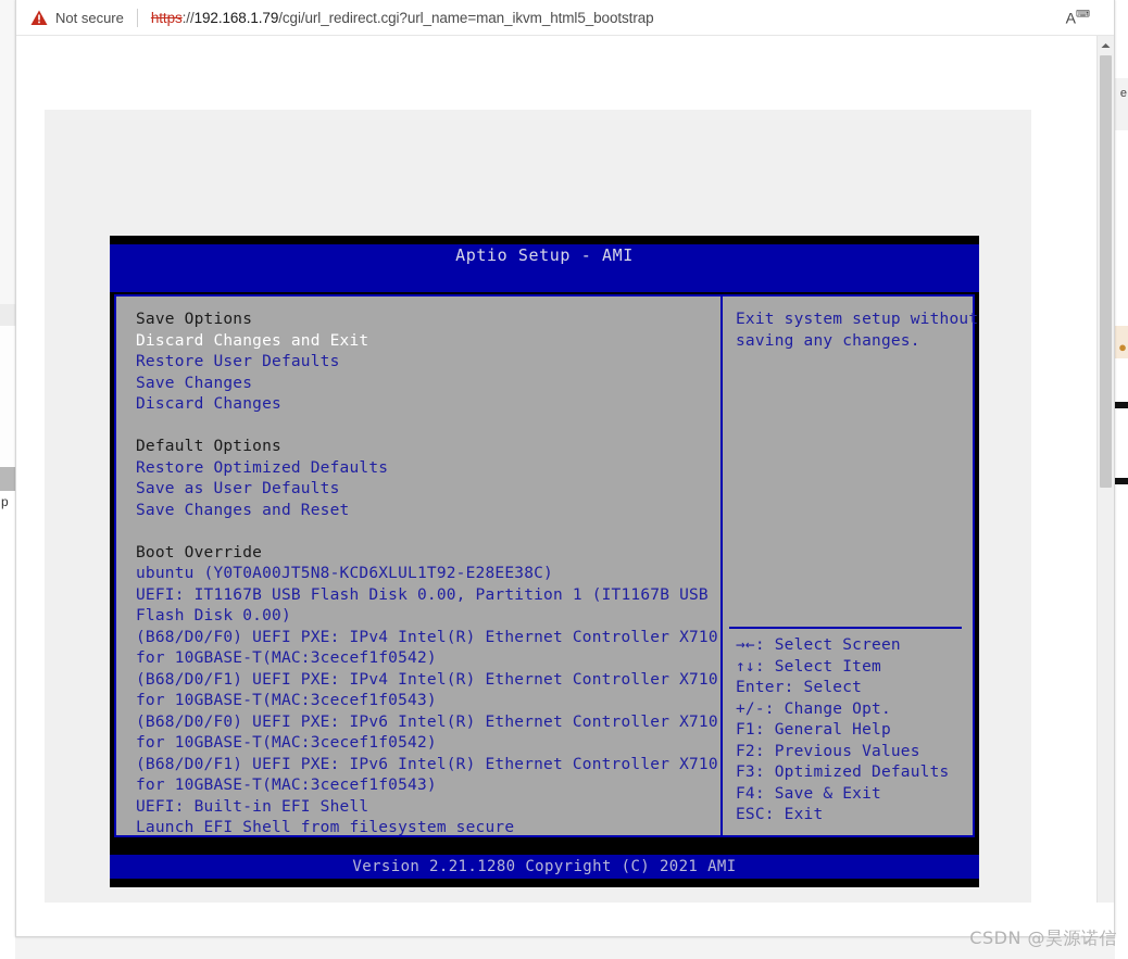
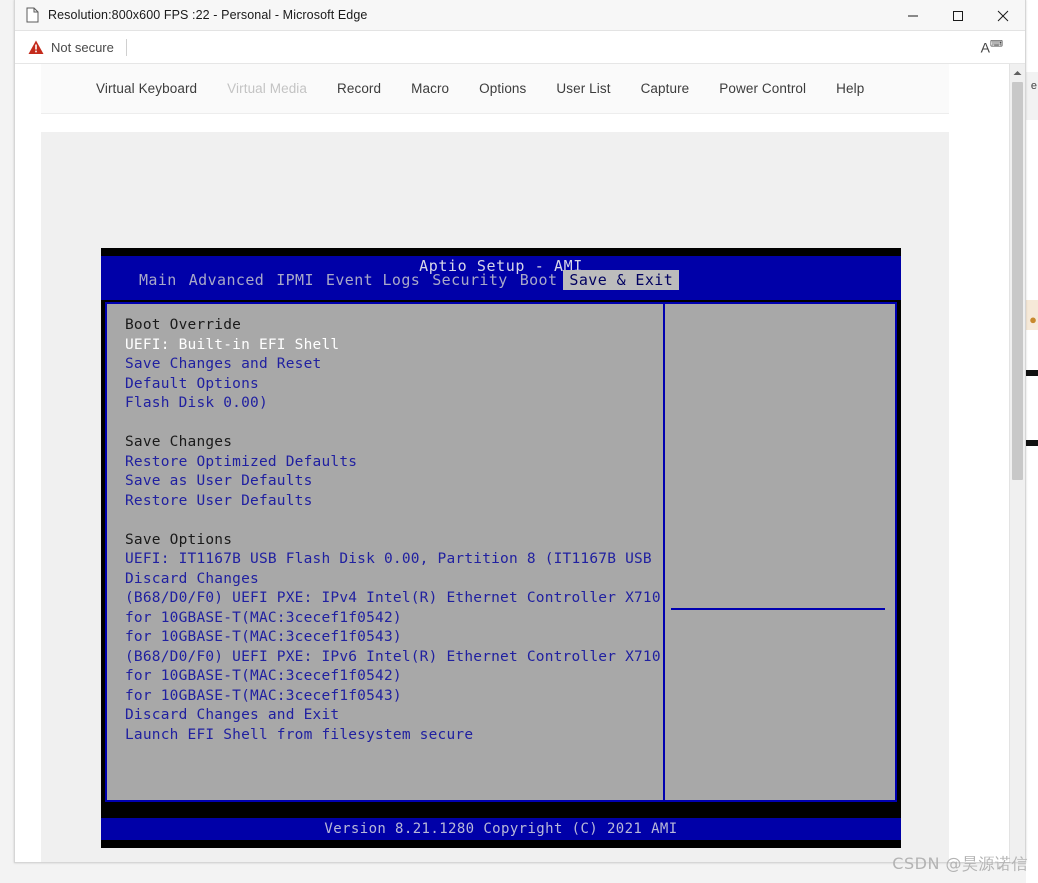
- p
  e
  ●
+ Resolution:800x600 FPS :22 - Personal - Microsoft Edge
  Not secure
- https://192.168.1.79/cgi/url_redirect.cgi?url_name=man_ikvm_html5_bootstrap
  A⌨
+ Virtual Keyboard
+ Virtual Media
+ Record
+ Macro
+ Options
+ User List
+ Capture
+ Power Control
+ Help
  Aptio Setup - AMI
+ Main
+ Advanced
+ IPMI
+ Event Logs
+ Security
+ Boot
+ Save & Exit
- Save Options
+ Boot Override
- Discard Changes and Exit
+ UEFI: Built-in EFI Shell
- Restore User Defaults
+ Save Changes and Reset
- Save Changes
+ Default Options
- Discard Changes
+ Flash Disk 0.00)
- Default Options
+ Save Changes
  Restore Optimized Defaults
  Save as User Defaults
- Save Changes and Reset
+ Restore User Defaults
- Boot Override
+ Save Options
- ubuntu (Y0T0A00JT5N8-KCD6XLUL1T92-E28EE38C)
- UEFI: IT1167B USB Flash Disk 0.00, Partition 1 (IT1167B USB
+ UEFI: IT1167B USB Flash Disk 0.00, Partition 8 (IT1167B USB
- Flash Disk 0.00)
+ Discard Changes
  (B68/D0/F0) UEFI PXE: IPv4 Intel(R) Ethernet Controller X710
  for 10GBASE-T(MAC:3cecef1f0542)
- (B68/D0/F1) UEFI PXE: IPv4 Intel(R) Ethernet Controller X710
  for 10GBASE-T(MAC:3cecef1f0543)
  (B68/D0/F0) UEFI PXE: IPv6 Intel(R) Ethernet Controller X710
  for 10GBASE-T(MAC:3cecef1f0542)
- (B68/D0/F1) UEFI PXE: IPv6 Intel(R) Ethernet Controller X710
  for 10GBASE-T(MAC:3cecef1f0543)
- UEFI: Built-in EFI Shell
+ Discard Changes and Exit
  Launch EFI Shell from filesystem secure
- Exit system setup without
- saving any changes.
- →←: Select Screen
- ↑↓: Select Item
- Enter: Select
- +/-: Change Opt.
- F1: General Help
- F2: Previous Values
- F3: Optimized Defaults
- F4: Save & Exit
- ESC: Exit
- Version 2.21.1280 Copyright (C) 2021 AMI
+ Version 8.21.1280 Copyright (C) 2021 AMI
  CSDN @昊源诺信
